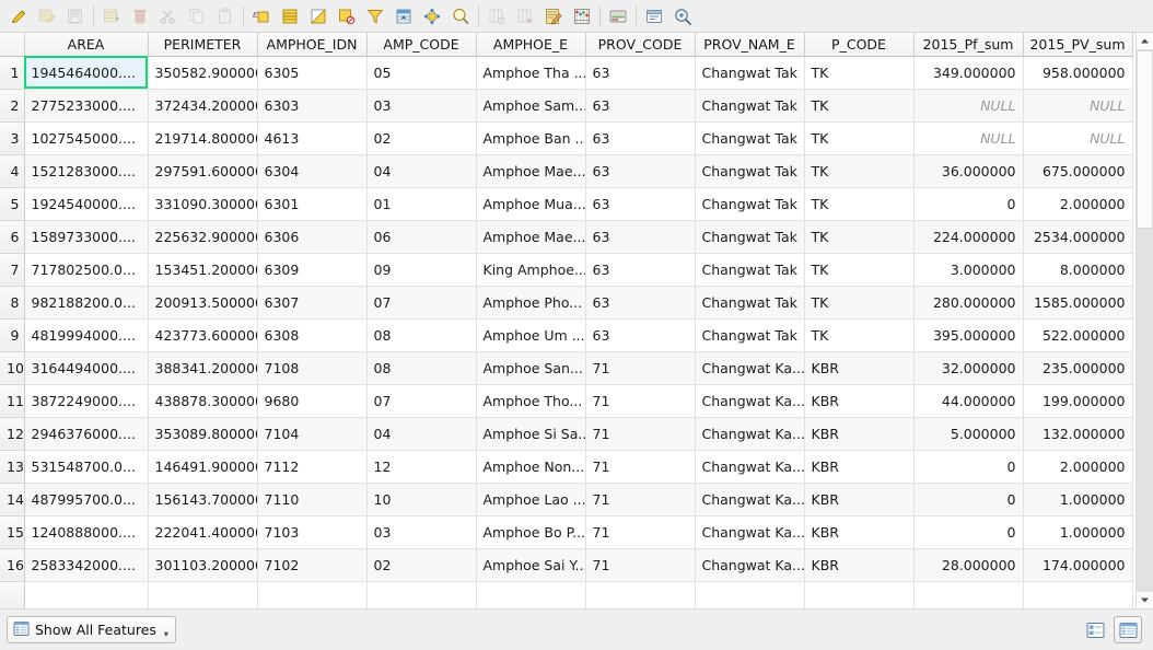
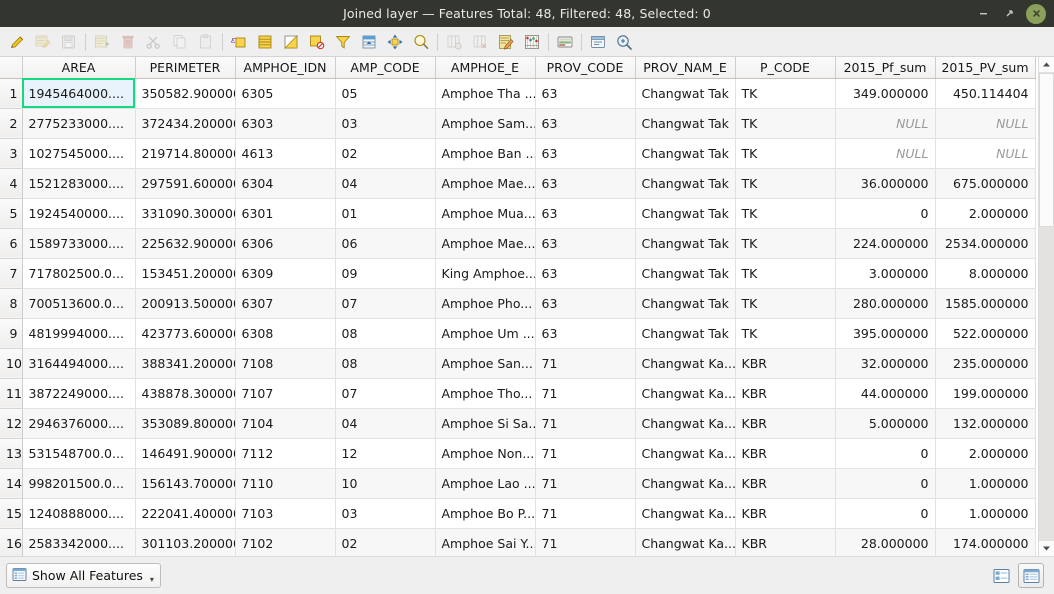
+ Joined layer — Features Total: 48, Filtered: 48, Selected: 0
  ε
  	AREA	PERIMETER	AMPHOE_IDN	AMP_CODE	AMPHOE_E	PROV_CODE	PROV_NAM_E	P_CODE	2015_Pf_sum	2015_PV_sum
- 1	1945464000....	350582.90000	6305	05	Amphoe Tha ..	63	Changwat Tak	TK	349.000000	958.000000
+ 1	1945464000....	350582.90000	6305	05	Amphoe Tha ..	63	Changwat Tak	TK	349.000000	450.114404
  2	2775233000....	372434.20000	6303	03	Amphoe Sam..	63	Changwat Tak	TK	NULL	NULL
  3	1027545000....	219714.80000	4613	02	Amphoe Ban ..	63	Changwat Tak	TK	NULL	NULL
  4	1521283000....	297591.60000	6304	04	Amphoe Mae...	63	Changwat Tak	TK	36.000000	675.000000
  5	1924540000....	331090.30000	6301	01	Amphoe Mua...	63	Changwat Tak	TK	0	2.000000
  6	1589733000....	225632.90000	6306	06	Amphoe Mae...	63	Changwat Tak	TK	224.000000	2534.000000
  7	717802500.0...	153451.20000	6309	09	King Amphoe..	63	Changwat Tak	TK	3.000000	8.000000
- 8	982188200.0...	200913.50000	6307	07	Amphoe Pho...	63	Changwat Tak	TK	280.000000	1585.000000
+ 8	700513600.0...	200913.50000	6307	07	Amphoe Pho...	63	Changwat Tak	TK	280.000000	1585.000000
  9	4819994000....	423773.60000	6308	08	Amphoe Um ...	63	Changwat Tak	TK	395.000000	522.000000
  10	3164494000....	388341.20000	7108	08	Amphoe San...	71	Changwat Ka...	KBR	32.000000	235.000000
- 11	3872249000....	438878.30000	9680	07	Amphoe Tho...	71	Changwat Ka...	KBR	44.000000	199.000000
+ 11	3872249000....	438878.30000	7107	07	Amphoe Tho...	71	Changwat Ka...	KBR	44.000000	199.000000
  12	2946376000....	353089.80000	7104	04	Amphoe Si Sa..	71	Changwat Ka...	KBR	5.000000	132.000000
  13	531548700.0...	146491.90000	7112	12	Amphoe Non...	71	Changwat Ka...	KBR	0	2.000000
- 14	487995700.0...	156143.70000	7110	10	Amphoe Lao ...	71	Changwat Ka...	KBR	0	1.000000
+ 14	998201500.0...	156143.70000	7110	10	Amphoe Lao ...	71	Changwat Ka...	KBR	0	1.000000
  15	1240888000....	222041.40000	7103	03	Amphoe Bo P...	71	Changwat Ka...	KBR	0	1.000000
  16	2583342000....	301103.20000	7102	02	Amphoe Sai Y..	71	Changwat Ka...	KBR	28.000000	174.000000
  Show All Features
  ▾
